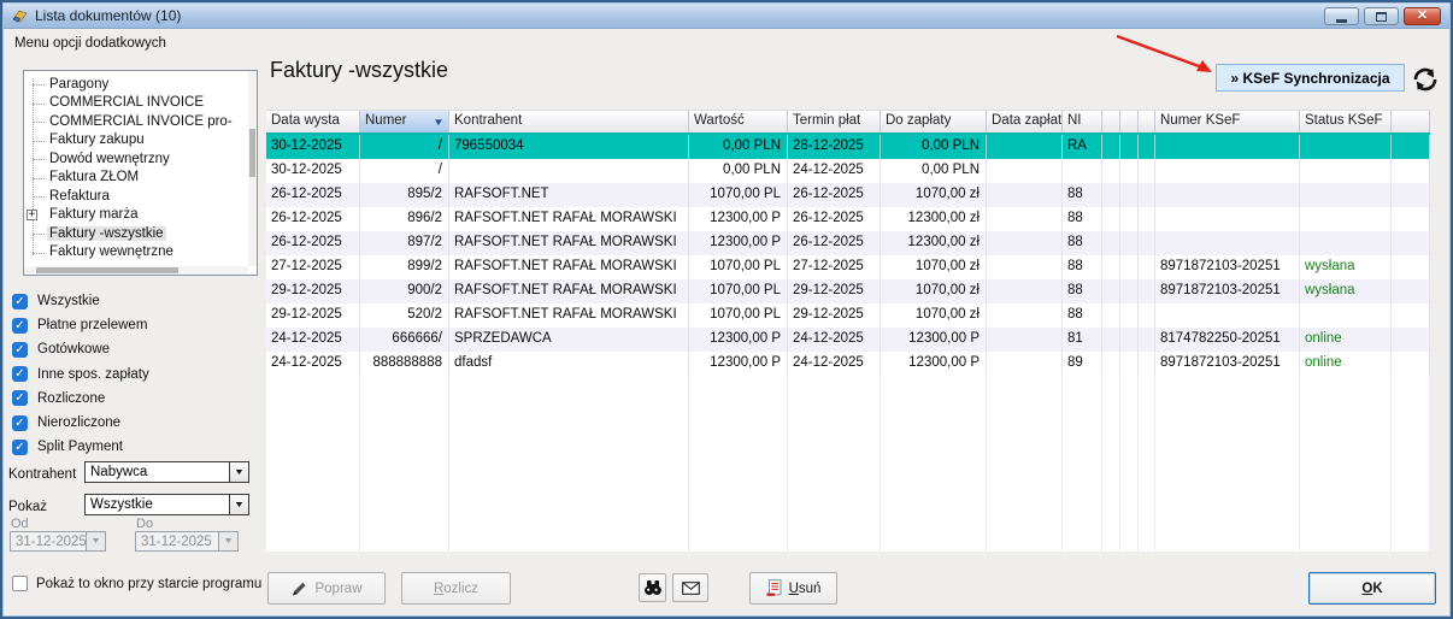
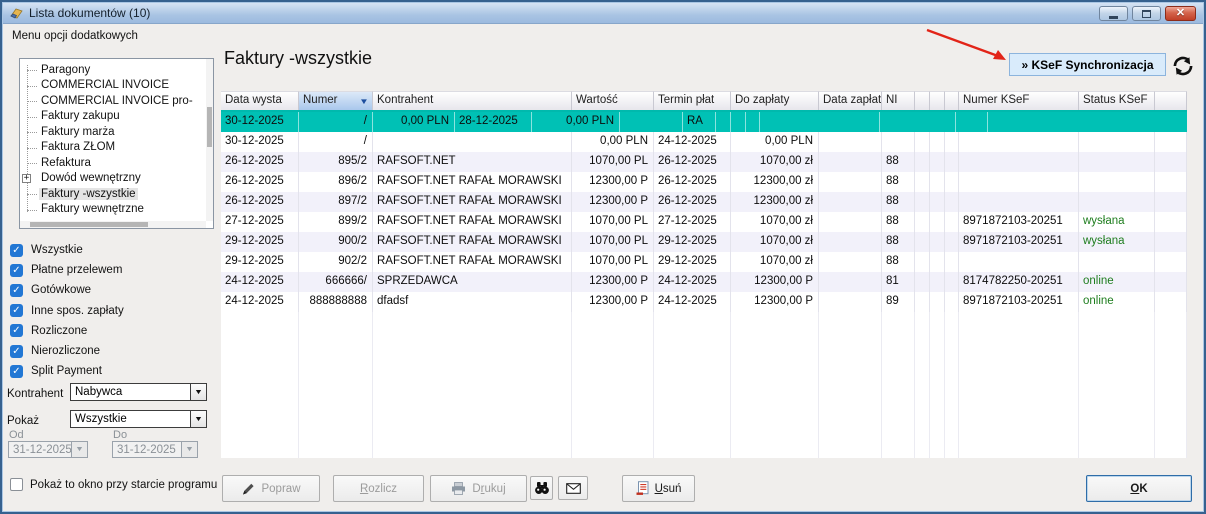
  Lista dokumentów (10)
  ✕
  Menu opcji dodatkowych
  Paragony
  COMMERCIAL INVOICE
  COMMERCIAL INVOICE pro-
  Faktury zakupu
- Dowód wewnętrzny
+ Faktury marża
  Faktura ZŁOM
  Refaktura
  +
- Faktury marża
+ Dowód wewnętrzny
  Faktury -wszystkie
  Faktury wewnętrzne
  ✓
  Wszystkie
  ✓
  Płatne przelewem
  ✓
  Gotówkowe
  ✓
  Inne spos. zapłaty
  ✓
  Rozliczone
  ✓
  Nierozliczone
  ✓
  Split Payment
  Kontrahent
  Nabywca
  Pokaż
  Wszystkie
  Od
  Do
  31-12-2025
  31-12-2025
  Pokaż to okno przy starcie programu
  Faktury -wszystkie
  » KSeF Synchronizacja
  Data wysta
  Numer
  ▼
  Kontrahent
  Wartość
  Termin płat
  Do zapłaty
  Data zapłat
  NI
  Numer KSeF
  Status KSeF
  30-12-2025
  /
- 796550034
  0,00 PLN
  28-12-2025
  0,00 PLN
  RA
  30-12-2025
  /
  0,00 PLN
  24-12-2025
  0,00 PLN
  26-12-2025
  895/2
  RAFSOFT.NET
  1070,00 PL
  26-12-2025
  1070,00 zł
  88
  26-12-2025
  896/2
  RAFSOFT.NET RAFAŁ MORAWSKI
  12300,00 P
  26-12-2025
  12300,00 zł
  88
  26-12-2025
  897/2
  RAFSOFT.NET RAFAŁ MORAWSKI
  12300,00 P
  26-12-2025
  12300,00 zł
  88
  27-12-2025
  899/2
  RAFSOFT.NET RAFAŁ MORAWSKI
  1070,00 PL
  27-12-2025
  1070,00 zł
  88
  8971872103-20251
  wysłana
  29-12-2025
  900/2
  RAFSOFT.NET RAFAŁ MORAWSKI
  1070,00 PL
  29-12-2025
  1070,00 zł
  88
  8971872103-20251
  wysłana
  29-12-2025
- 520/2
+ 902/2
  RAFSOFT.NET RAFAŁ MORAWSKI
  1070,00 PL
  29-12-2025
  1070,00 zł
  88
  24-12-2025
  666666/
  SPRZEDAWCA
  12300,00 P
  24-12-2025
  12300,00 P
  81
  8174782250-20251
  online
  24-12-2025
  888888888
  dfadsf
  12300,00 P
  24-12-2025
  12300,00 P
  89
  8971872103-20251
  online
  Popraw
  Rozlicz
+ Drukuj
  Usuń
  OK
